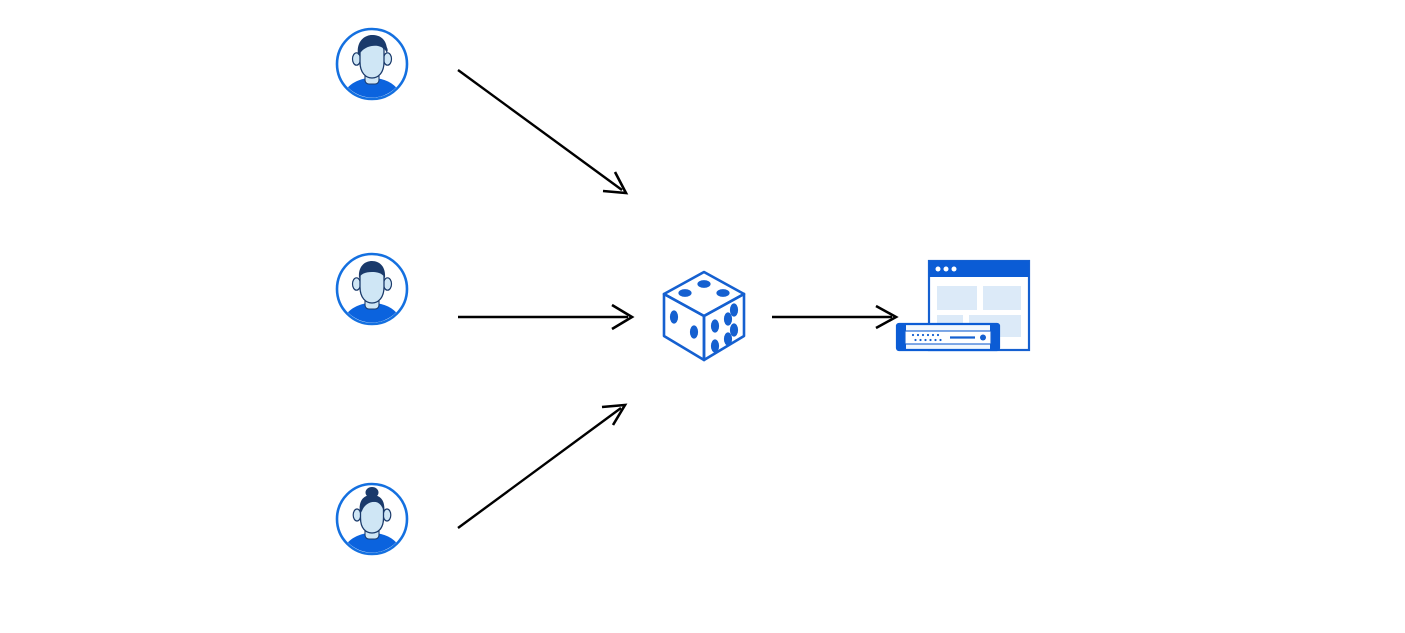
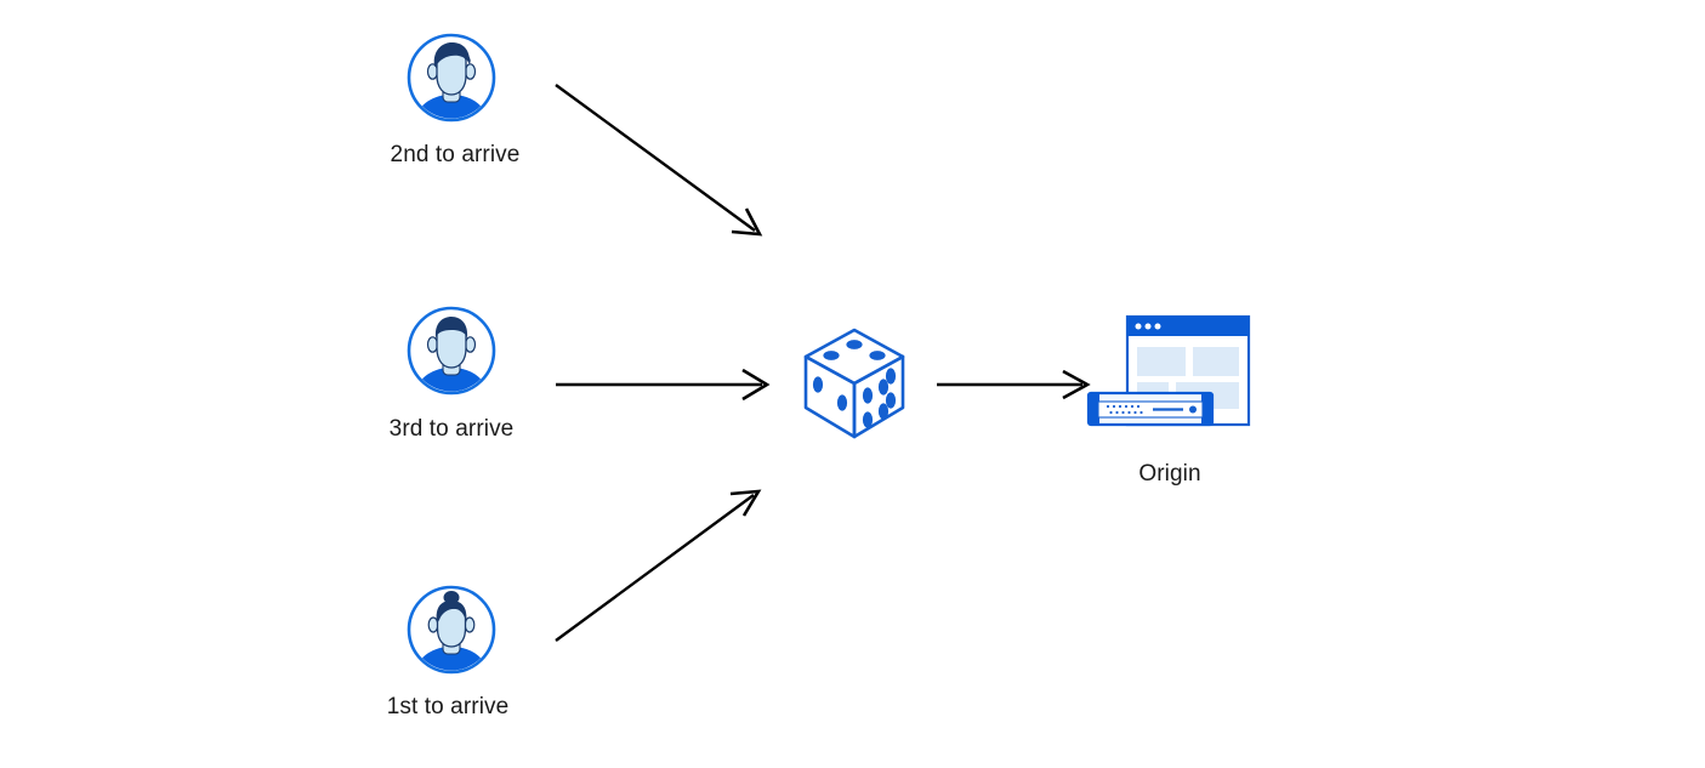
+ 2nd to arrive
+ 3rd to arrive
+ 1st to arrive
+ Origin
